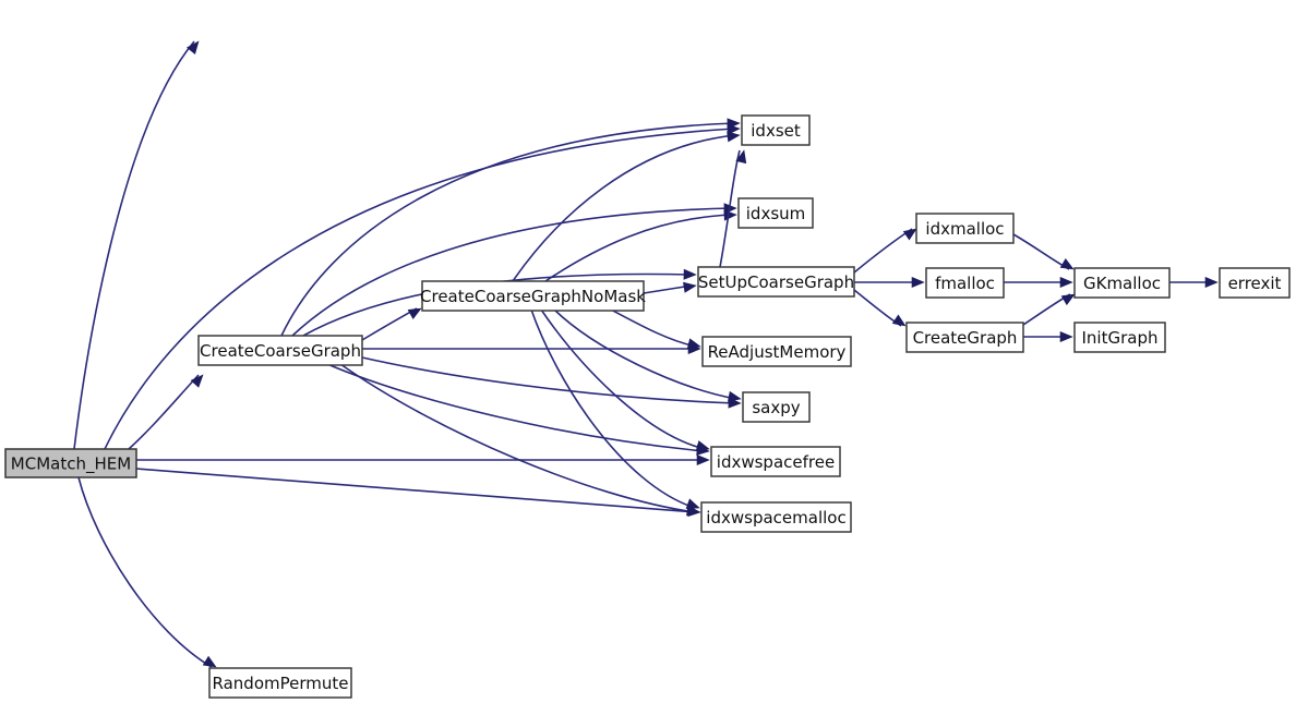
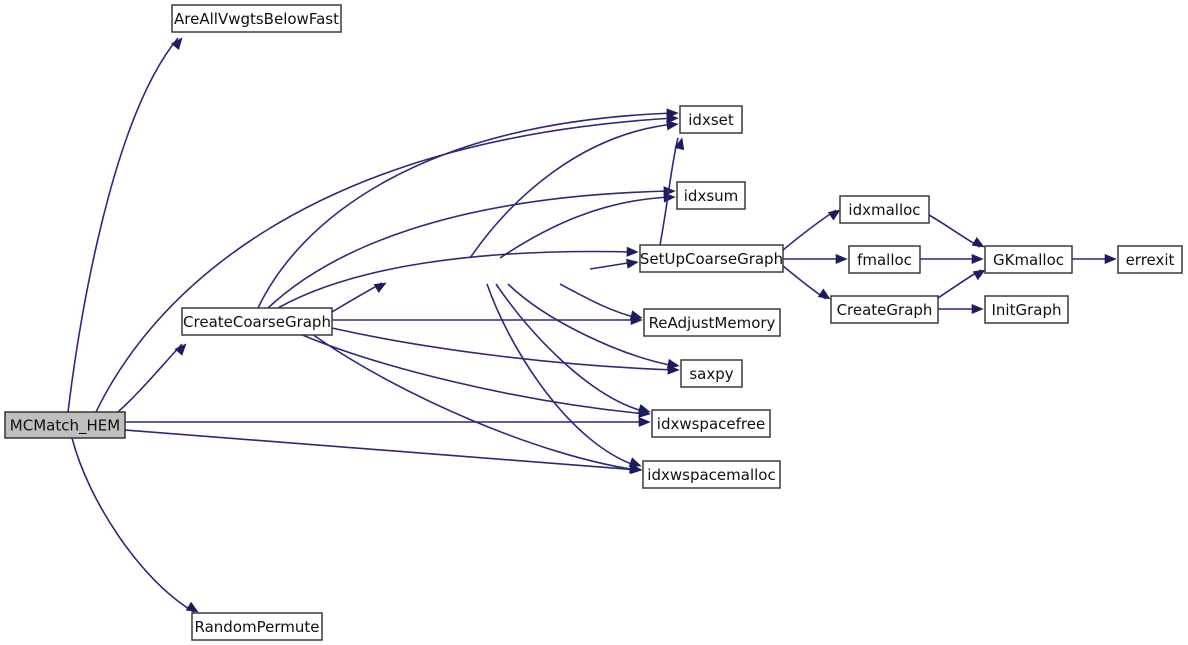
+ AreAllVwgtsBelowFast
  idxset
  idxsum
  idxmalloc
  SetUpCoarseGraph
  fmalloc
  GKmalloc
  errexit
- CreateCoarseGraphNoMask
  CreateGraph
  InitGraph
  CreateCoarseGraph
  ReAdjustMemory
  saxpy
  idxwspacefree
  MCMatch_HEM
  idxwspacemalloc
  RandomPermute
